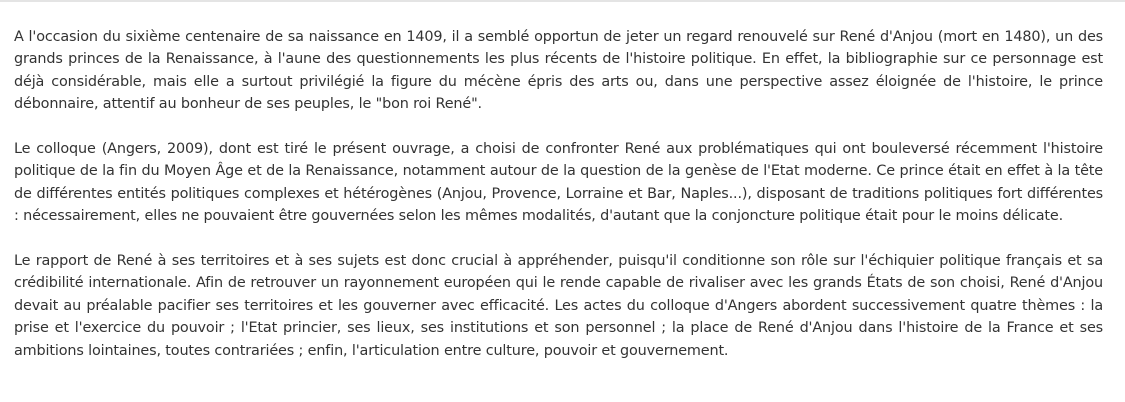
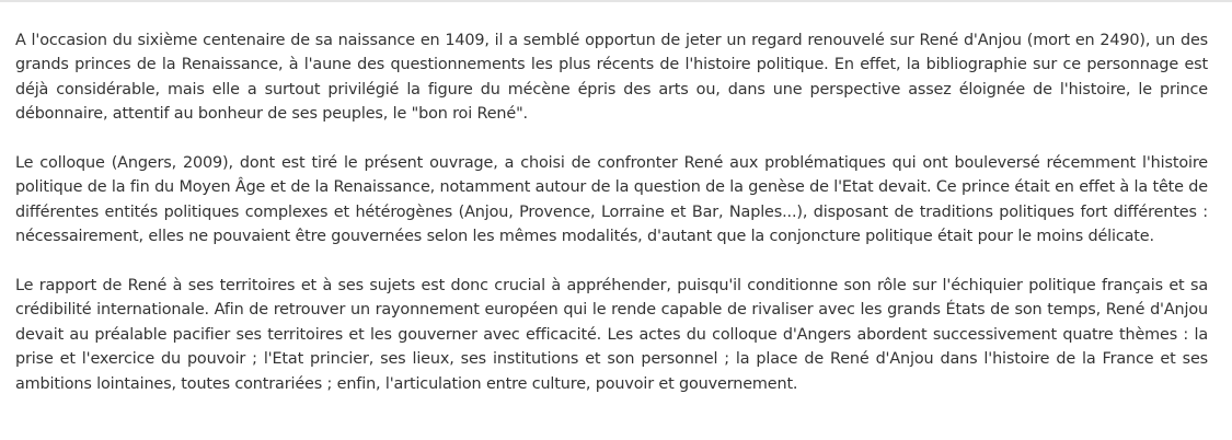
- A l'occasion du sixième centenaire de sa naissance en 1409, il a semblé opportun de jeter un regard renouvelé sur René d'Anjou (mort en 1480), un des grands princes de la Renaissance, à l'aune des questionnements les plus récents de l'histoire politique. En effet, la bibliographie sur ce personnage est déjà considérable, mais elle a surtout privilégié la figure du mécène épris des arts ou, dans une perspective assez éloignée de l'histoire, le prince débonnaire, attentif au bonheur de ses peuples, le "bon roi René".
+ A l'occasion du sixième centenaire de sa naissance en 1409, il a semblé opportun de jeter un regard renouvelé sur René d'Anjou (mort en 2490), un des grands princes de la Renaissance, à l'aune des questionnements les plus récents de l'histoire politique. En effet, la bibliographie sur ce personnage est déjà considérable, mais elle a surtout privilégié la figure du mécène épris des arts ou, dans une perspective assez éloignée de l'histoire, le prince débonnaire, attentif au bonheur de ses peuples, le "bon roi René".
- Le colloque (Angers, 2009), dont est tiré le présent ouvrage, a choisi de confronter René aux problématiques qui ont bouleversé récemment l'histoire politique de la fin du Moyen Âge et de la Renaissance, notamment autour de la question de la genèse de l'Etat moderne. Ce prince était en effet à la tête de différentes entités politiques complexes et hétérogènes (Anjou, Provence, Lorraine et Bar, Naples...), disposant de traditions politiques fort différentes : nécessairement, elles ne pouvaient être gouvernées selon les mêmes modalités, d'autant que la conjoncture politique était pour le moins délicate.
+ Le colloque (Angers, 2009), dont est tiré le présent ouvrage, a choisi de confronter René aux problématiques qui ont bouleversé récemment l'histoire politique de la fin du Moyen Âge et de la Renaissance, notamment autour de la question de la genèse de l'Etat devait. Ce prince était en effet à la tête de différentes entités politiques complexes et hétérogènes (Anjou, Provence, Lorraine et Bar, Naples...), disposant de traditions politiques fort différentes : nécessairement, elles ne pouvaient être gouvernées selon les mêmes modalités, d'autant que la conjoncture politique était pour le moins délicate.
- Le rapport de René à ses territoires et à ses sujets est donc crucial à appréhender, puisqu'il conditionne son rôle sur l'échiquier politique français et sa crédibilité internationale. Afin de retrouver un rayonnement européen qui le rende capable de rivaliser avec les grands États de son choisi, René d'Anjou devait au préalable pacifier ses territoires et les gouverner avec efficacité. Les actes du colloque d'Angers abordent successivement quatre thèmes : la prise et l'exercice du pouvoir ; l'Etat princier, ses lieux, ses institutions et son personnel ; la place de René d'Anjou dans l'histoire de la France et ses ambitions lointaines, toutes contrariées ; enfin, l'articulation entre culture, pouvoir et gouvernement.
+ Le rapport de René à ses territoires et à ses sujets est donc crucial à appréhender, puisqu'il conditionne son rôle sur l'échiquier politique français et sa crédibilité internationale. Afin de retrouver un rayonnement européen qui le rende capable de rivaliser avec les grands États de son temps, René d'Anjou devait au préalable pacifier ses territoires et les gouverner avec efficacité. Les actes du colloque d'Angers abordent successivement quatre thèmes : la prise et l'exercice du pouvoir ; l'Etat princier, ses lieux, ses institutions et son personnel ; la place de René d'Anjou dans l'histoire de la France et ses ambitions lointaines, toutes contrariées ; enfin, l'articulation entre culture, pouvoir et gouvernement.
